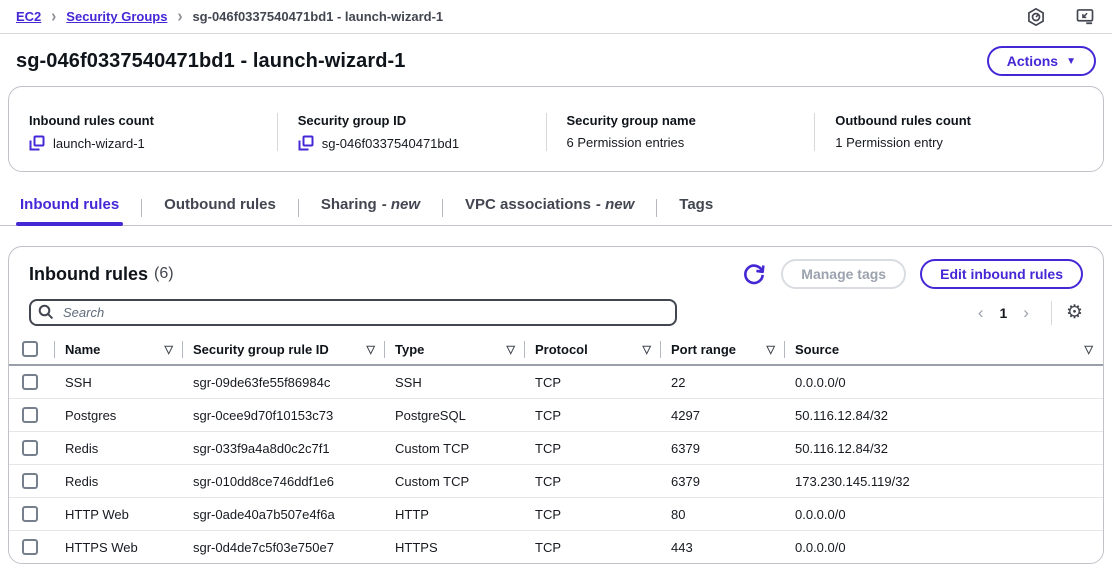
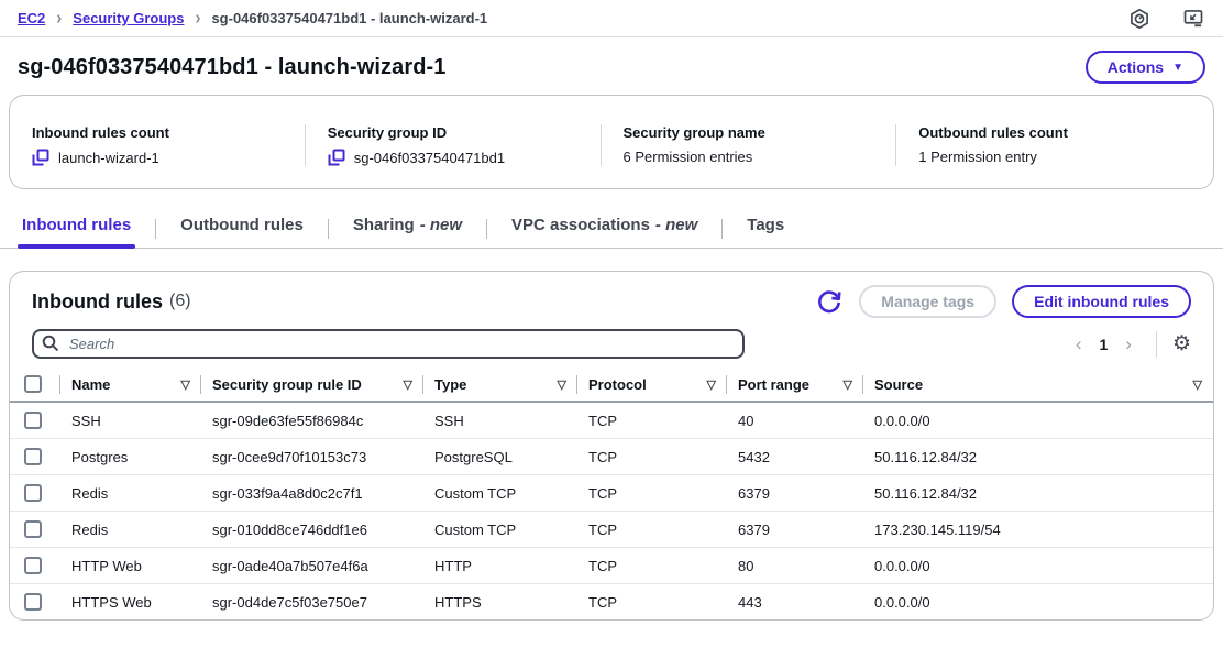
  EC2
  ›
  Security Groups
  ›
  sg-046f0337540471bd1 - launch-wizard-1
  sg-046f0337540471bd1 - launch-wizard-1
  Actions
  ▼
  Inbound rules count
  launch-wizard-1
  Security group ID
  sg-046f0337540471bd1
  Security group name
  6 Permission entries
  Outbound rules count
  1 Permission entry
  Inbound rules
  Outbound rules
  Sharing - new
  VPC associations - new
  Tags
  Inbound rules
  (6)
  Manage tags
  Edit inbound rules
  Search
  ‹
  1
  ›
  ⚙
  	Name ▽	Security group rule ID ▽	Type ▽	Protocol ▽	Port range ▽	Source ▽
- 	SSH	sgr-09de63fe55f86984c	SSH	TCP	22	0.0.0.0/0
+ 	SSH	sgr-09de63fe55f86984c	SSH	TCP	40	0.0.0.0/0
- 	Postgres	sgr-0cee9d70f10153c73	PostgreSQL	TCP	4297	50.116.12.84/32
+ 	Postgres	sgr-0cee9d70f10153c73	PostgreSQL	TCP	5432	50.116.12.84/32
  	Redis	sgr-033f9a4a8d0c2c7f1	Custom TCP	TCP	6379	50.116.12.84/32
- 	Redis	sgr-010dd8ce746ddf1e6	Custom TCP	TCP	6379	173.230.145.119/32
+ 	Redis	sgr-010dd8ce746ddf1e6	Custom TCP	TCP	6379	173.230.145.119/54
  	HTTP Web	sgr-0ade40a7b507e4f6a	HTTP	TCP	80	0.0.0.0/0
  	HTTPS Web	sgr-0d4de7c5f03e750e7	HTTPS	TCP	443	0.0.0.0/0
